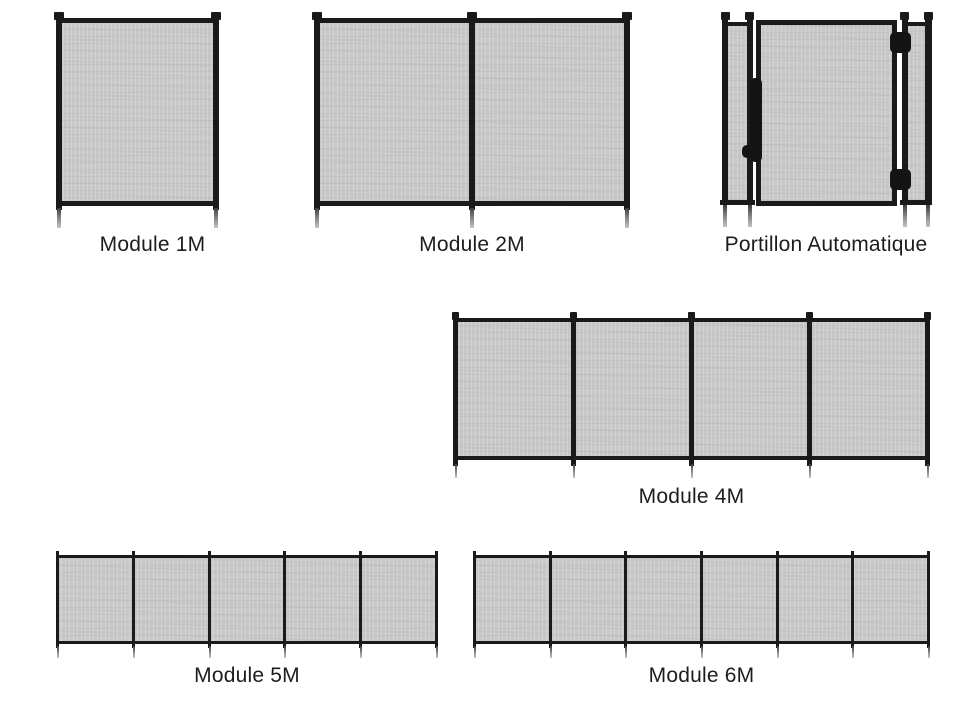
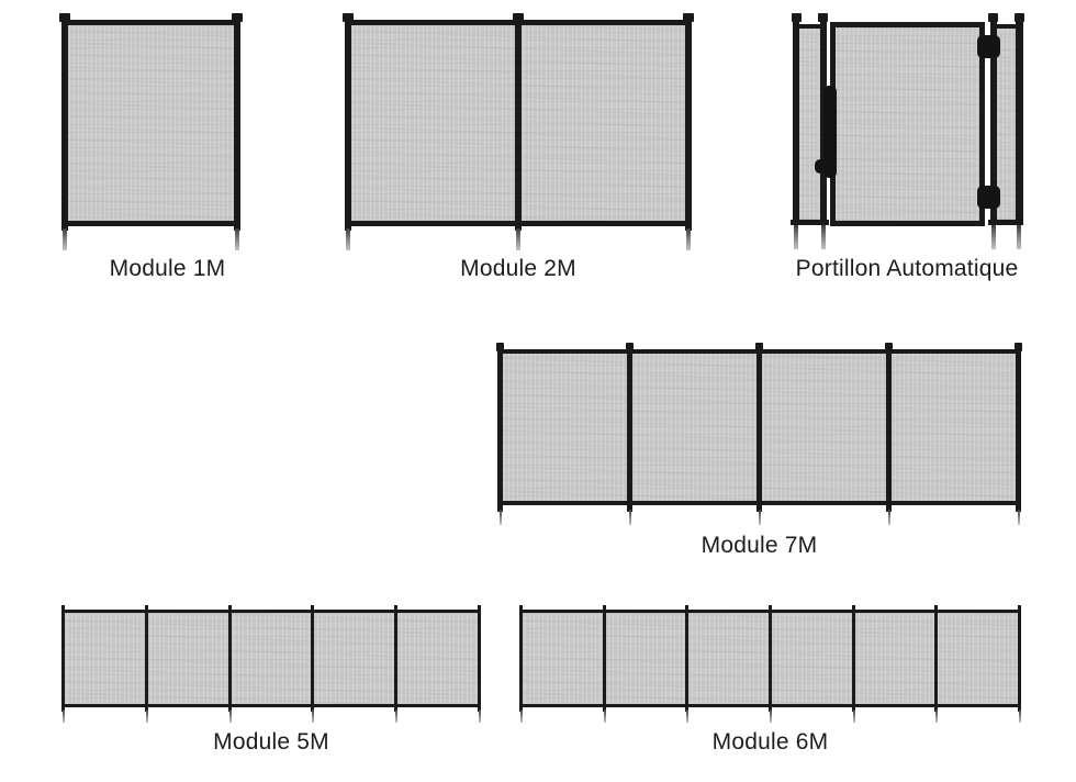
  Module 1M
  Module 2M
  Portillon Automatique
- Module 4M
+ Module 7M
  Module 5M
  Module 6M
